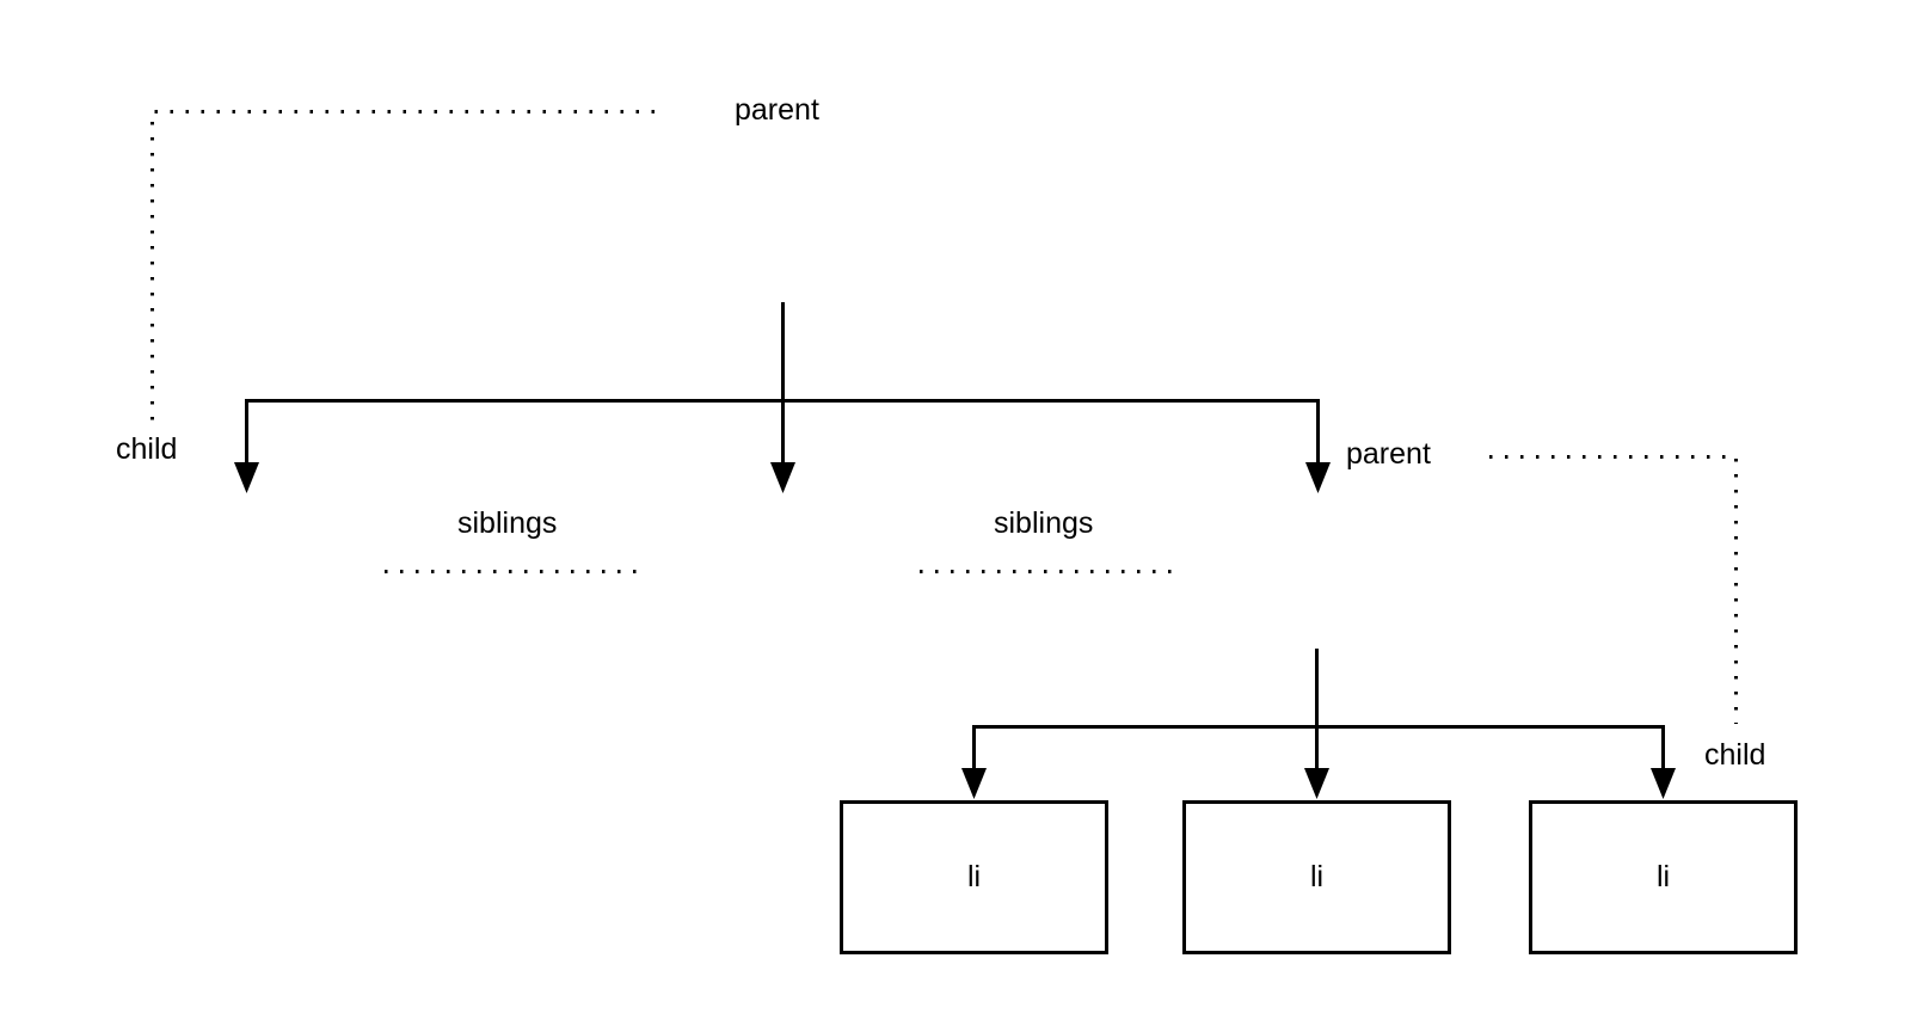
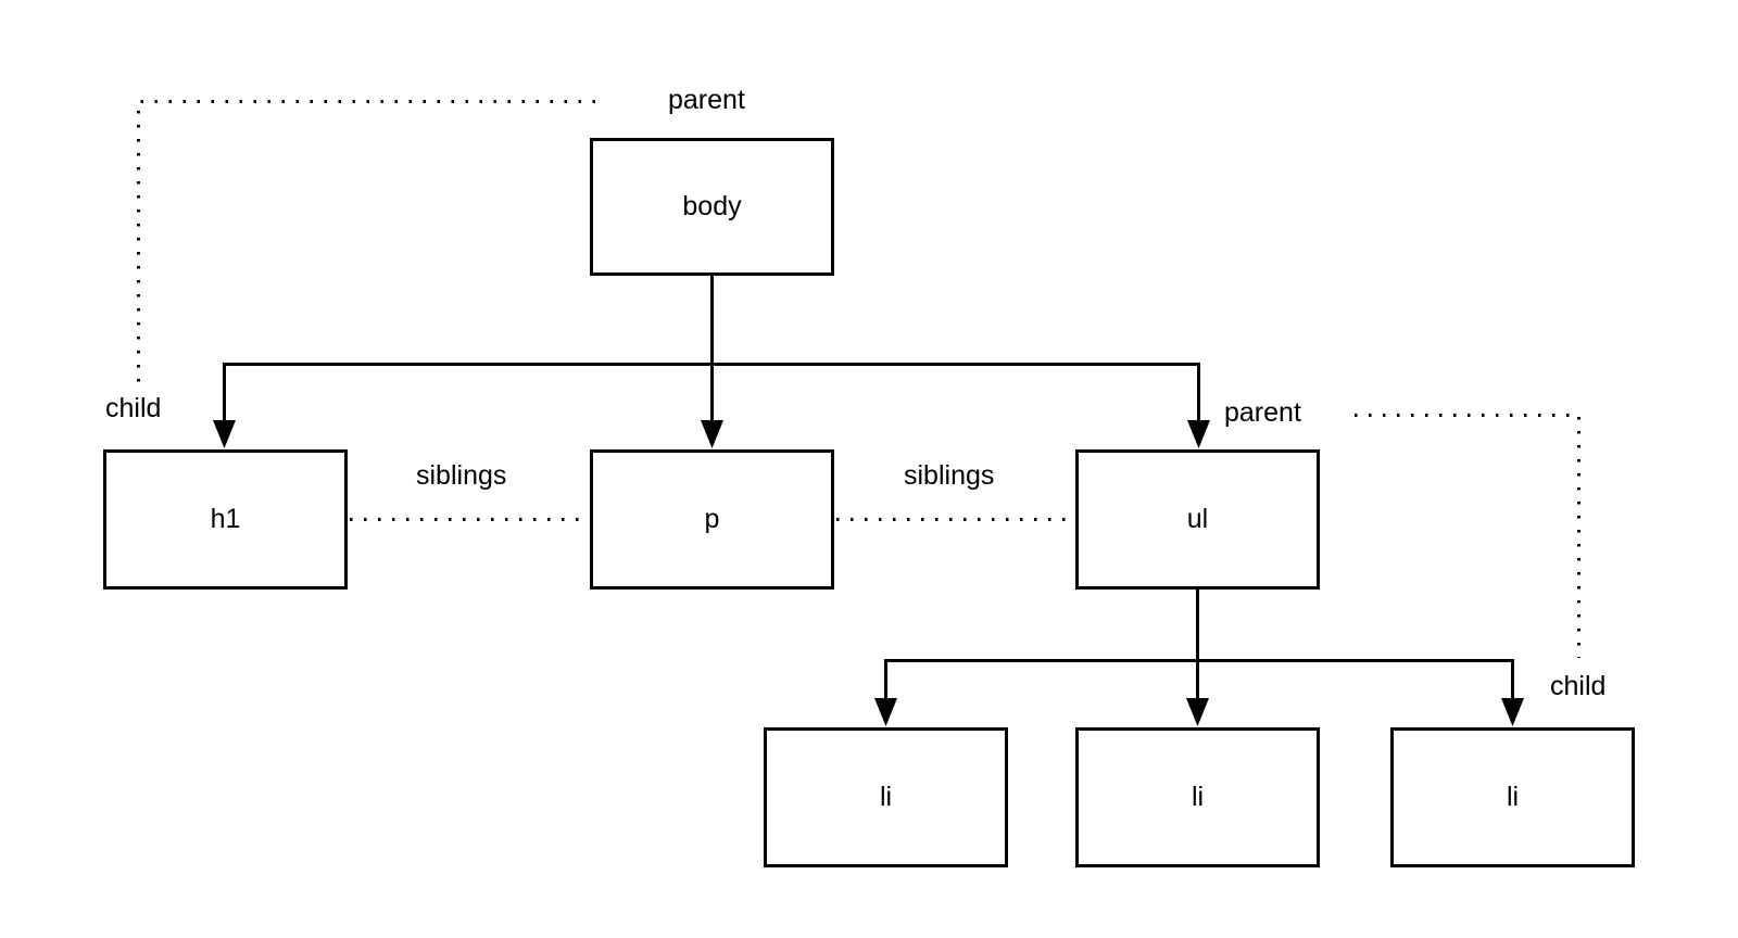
+ body
+ h1
+ p
+ ul
  li
  li
  li
  parent
  child
  siblings
  siblings
  parent
  child
